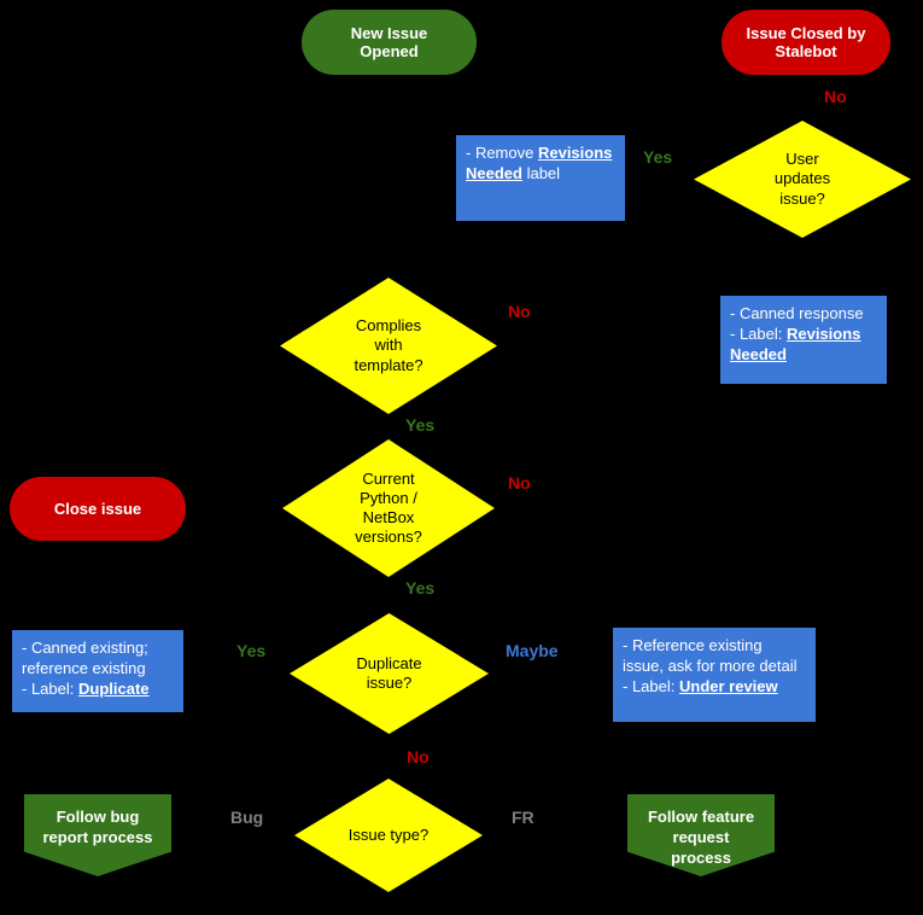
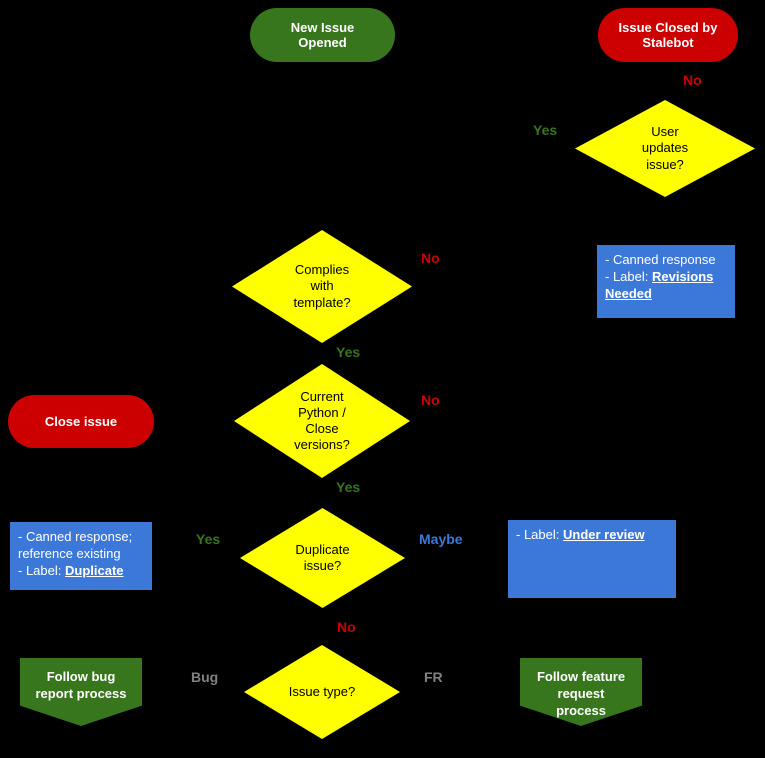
  New Issue Opened
  Issue Closed by Stalebot
  Close issue
  User updates issue?
  Complies with template?
- Current Python / NetBox versions?
+ Current Python / Close versions?
  Duplicate issue?
  Issue type?
- - Remove Revisions Needed label
  - Canned response
  - Label: Revisions Needed
- - Canned existing; reference existing
+ - Canned response; reference existing
  - Label: Duplicate
- - Reference existing issue, ask for more detail
  - Label: Under review
  Follow bug report process
  Follow feature request process
  No
  Yes
  No
  Yes
  No
  Yes
  Yes
  Maybe
  No
  Bug
  FR
